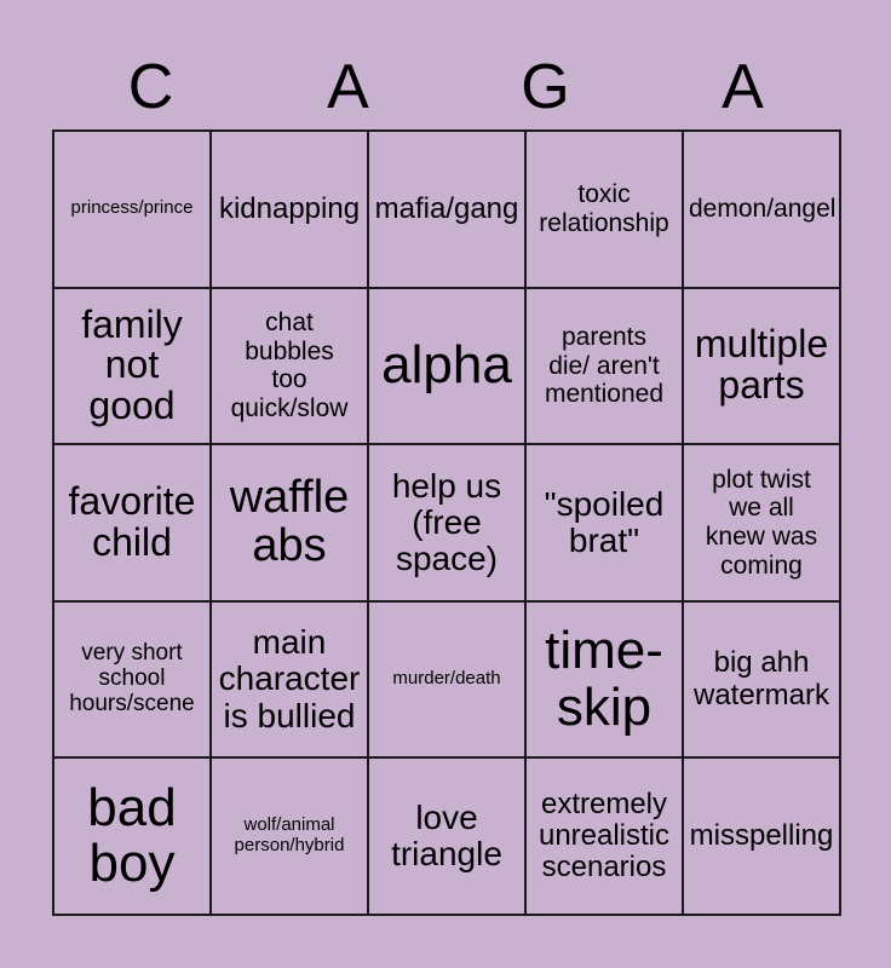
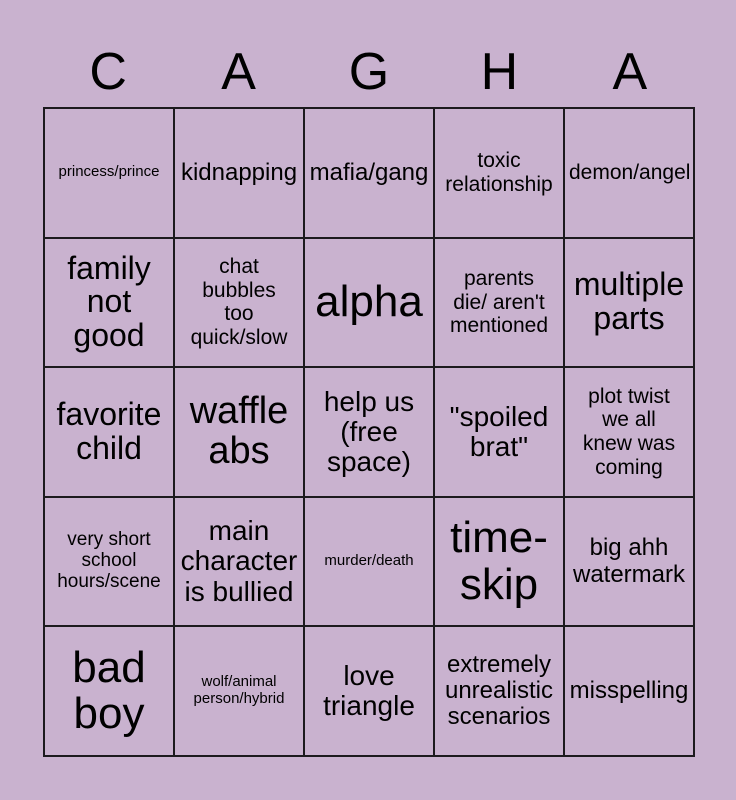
  C
  A
  G
+ H
  A
  princess/prince
  kidnapping
  mafia/gang
  toxic
  relationship
  demon/angel
  family
  not
  good
  chat
  bubbles
  too
  quick/slow
  alpha
  parents
  die/ aren't
  mentioned
  multiple
  parts
  favorite
  child
  waffle
  abs
  help us
  (free
  space)
  "spoiled
  brat"
  plot twist
  we all
  knew was
  coming
  very short
  school
  hours/scene
  main
  character
  is bullied
  murder/death
  time-
  skip
  big ahh
  watermark
  bad
  boy
  wolf/animal
  person/hybrid
  love
  triangle
  extremely
  unrealistic
  scenarios
  misspelling
